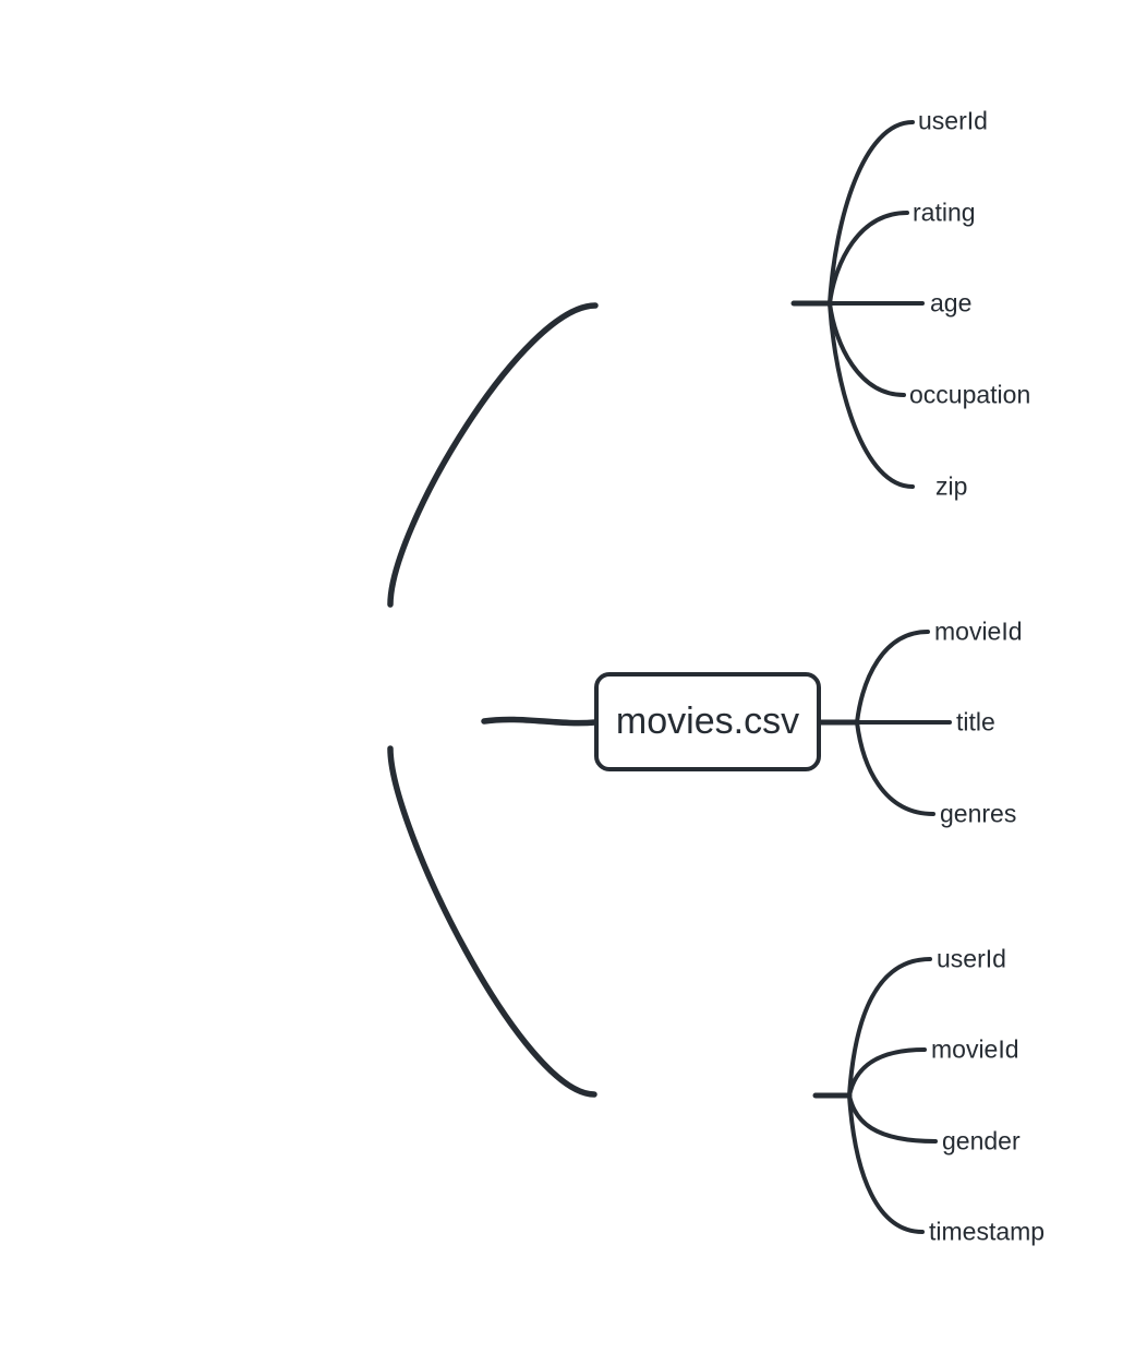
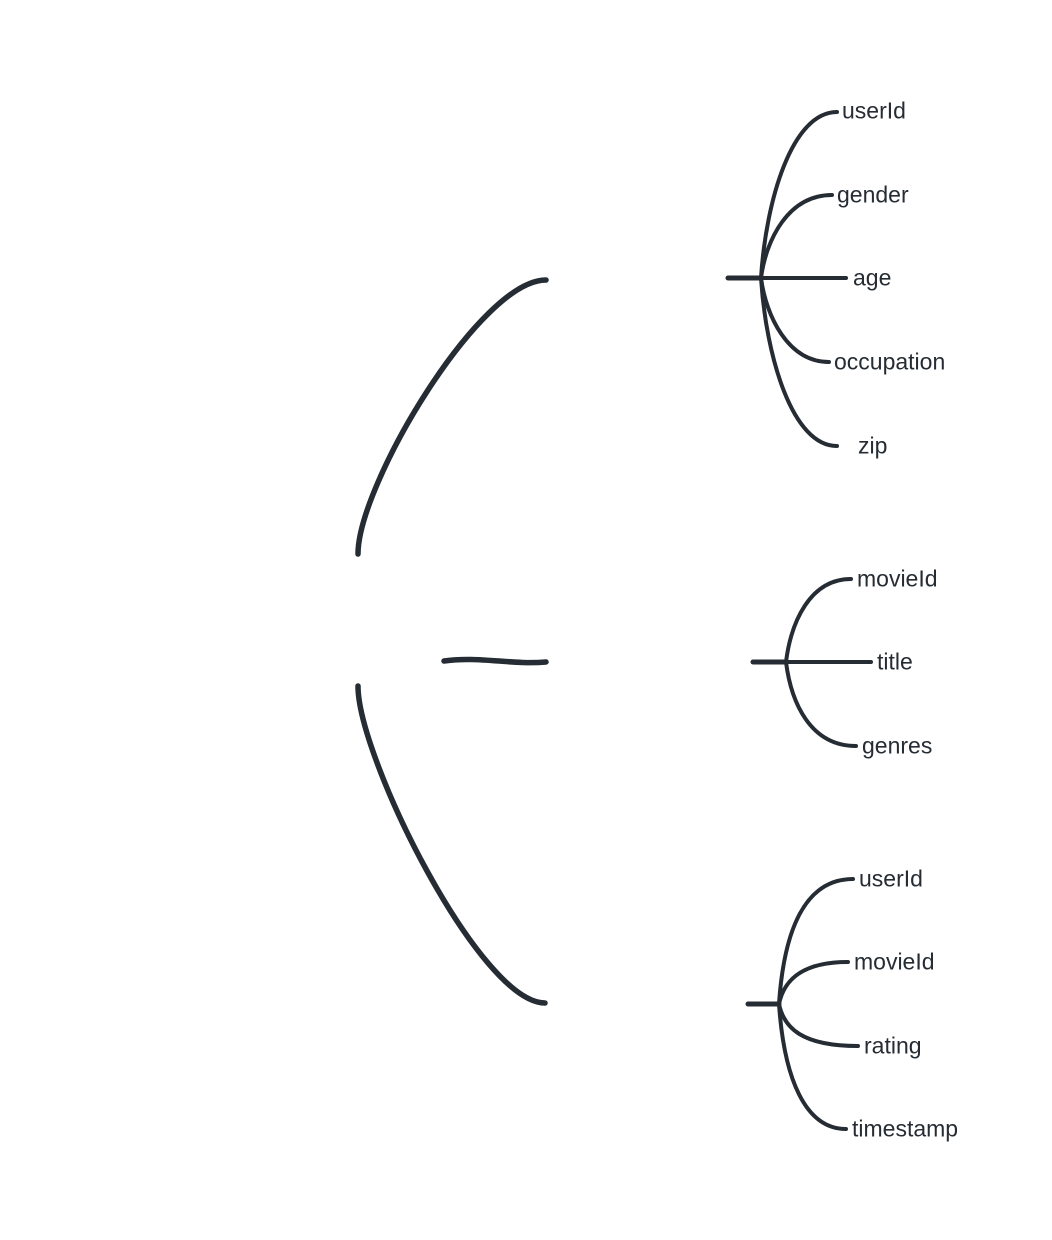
- movies.csv
  userId
- rating
+ gender
  age
  occupation
  zip
  movieId
  title
  genres
  userId
  movieId
- gender
+ rating
  timestamp
